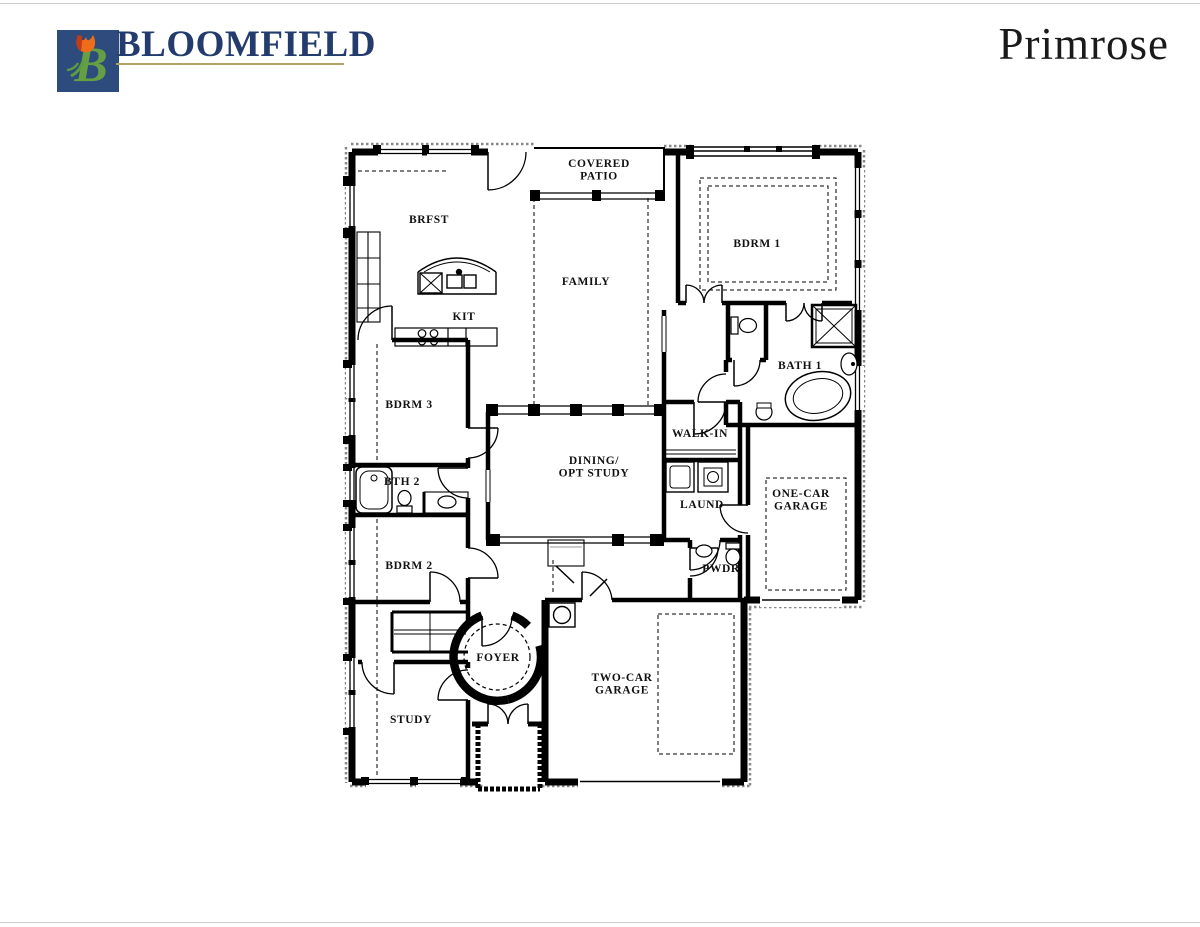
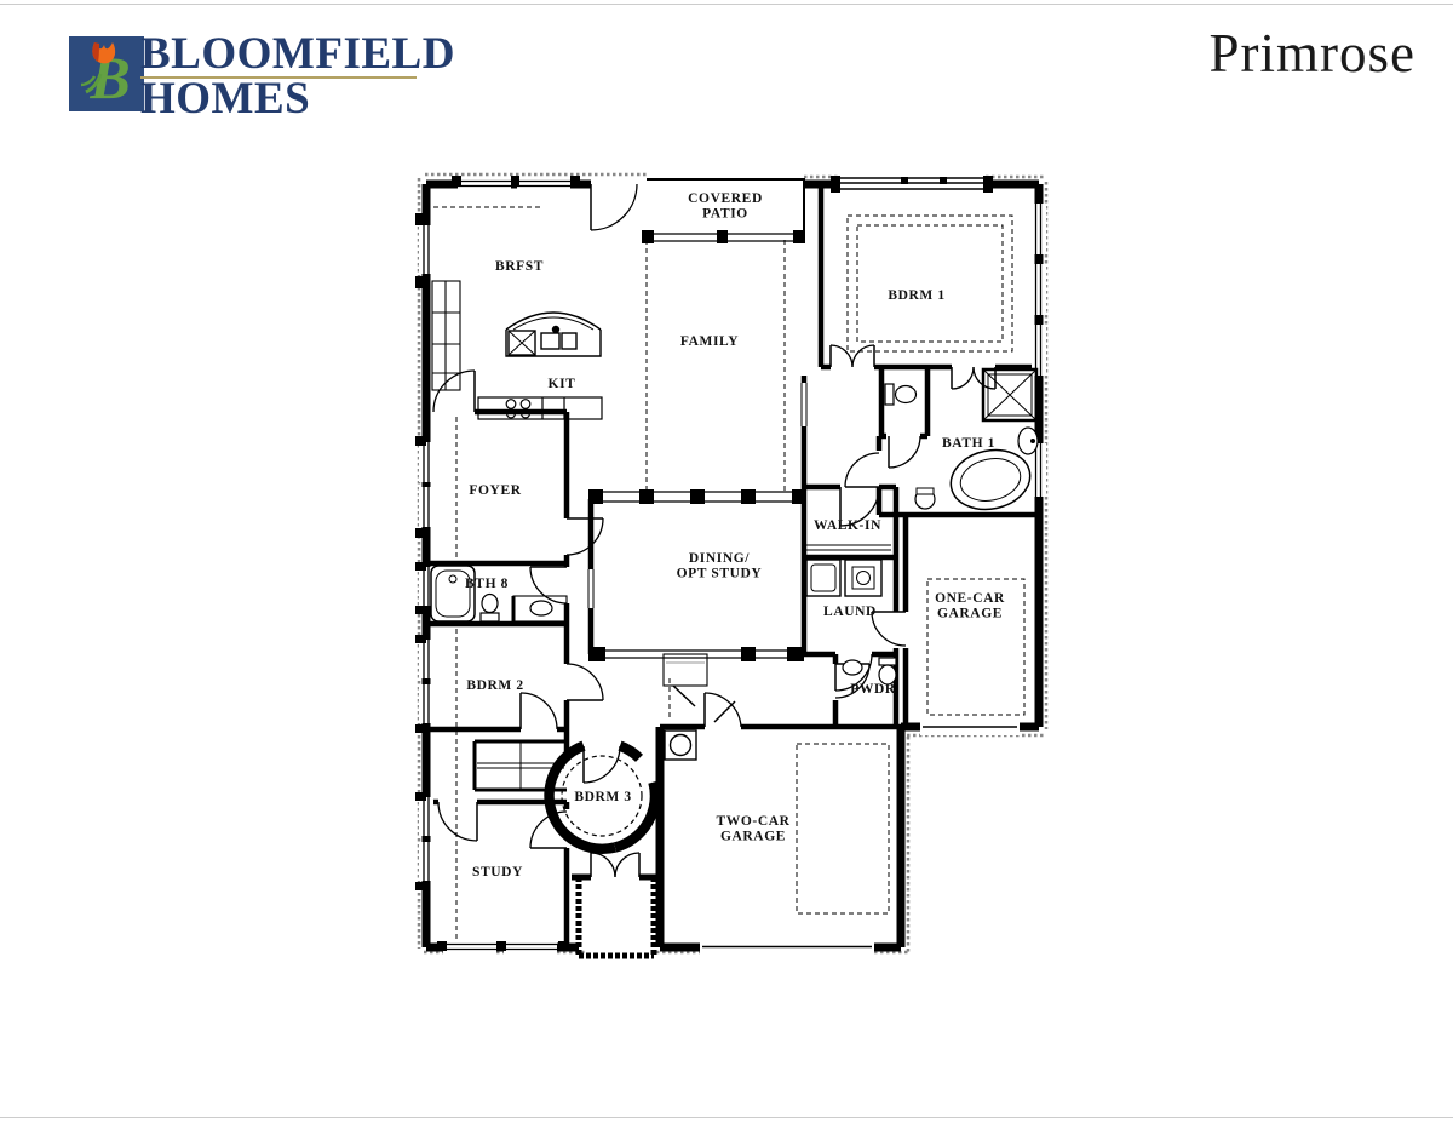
  B
  BLOOMFIELD
+ HOMES
  Primrose
  COVERED PATIO
  BRFST
  FAMILY
  BDRM 1
  KIT
- BDRM 3
+ FOYER
  BATH 1
  WALK-IN
  DINING/ OPT STUDY
- BTH 2
+ BTH 8
  LAUND
  ONE-CAR GARAGE
  BDRM 2
  PWDR
- FOYER
+ BDRM 3
  TWO-CAR GARAGE
  STUDY
